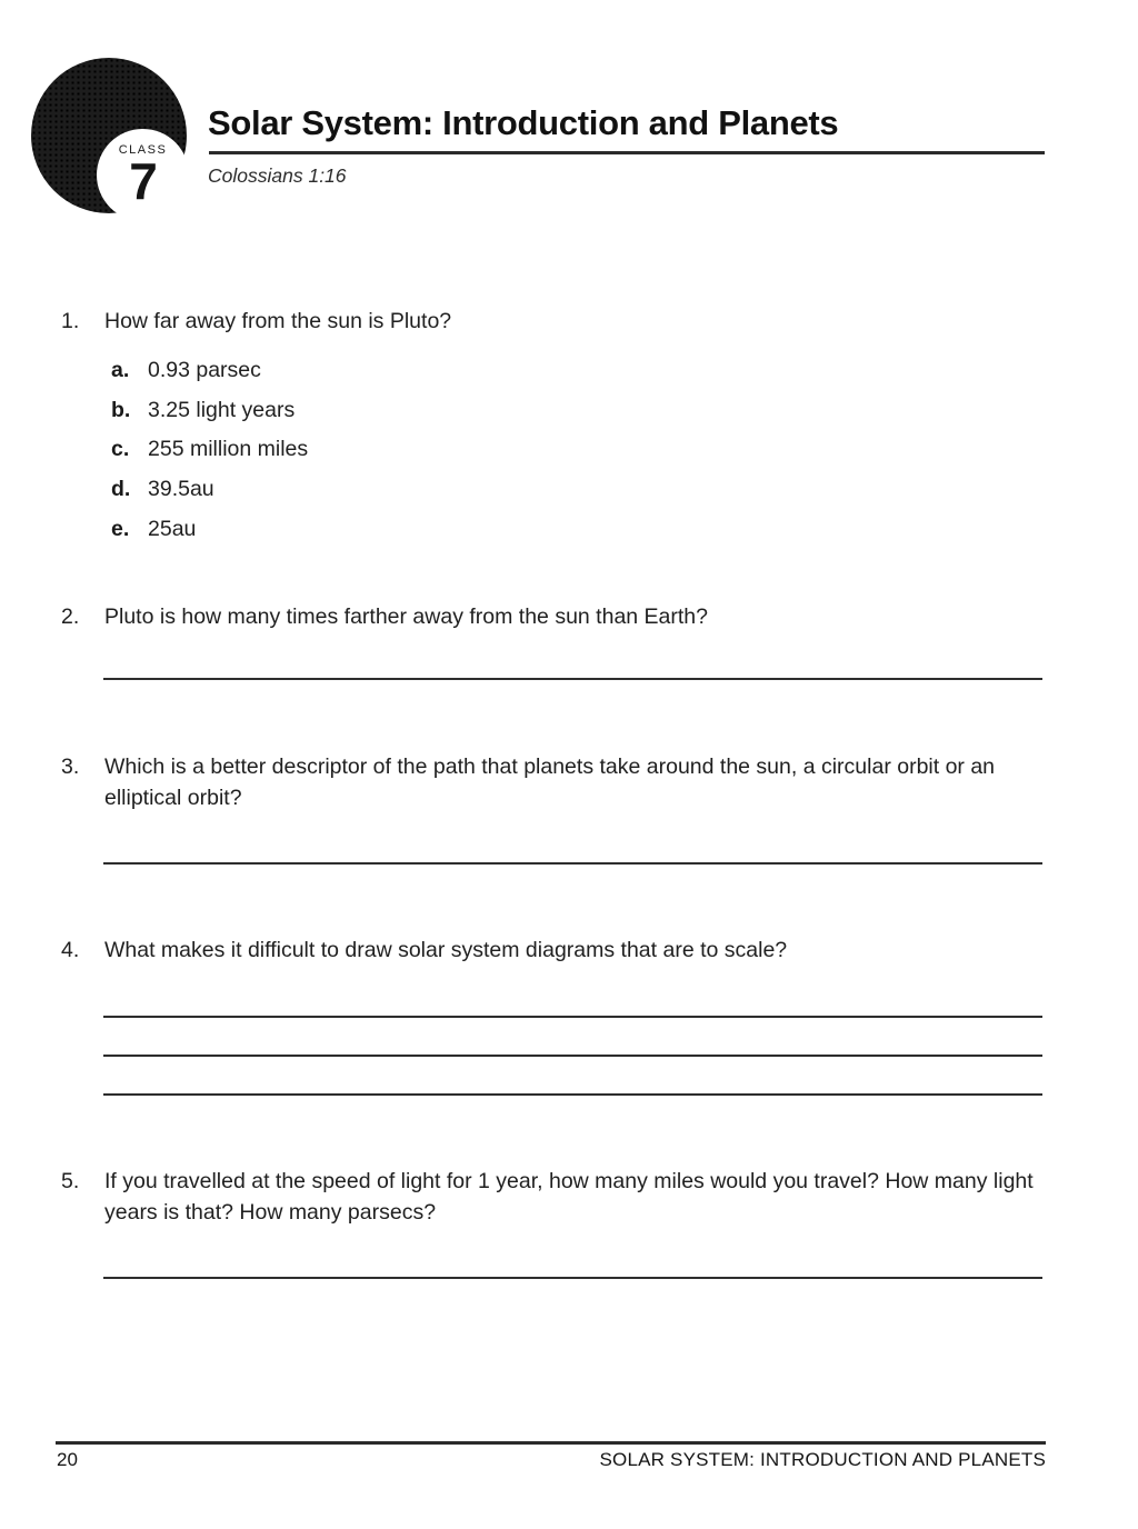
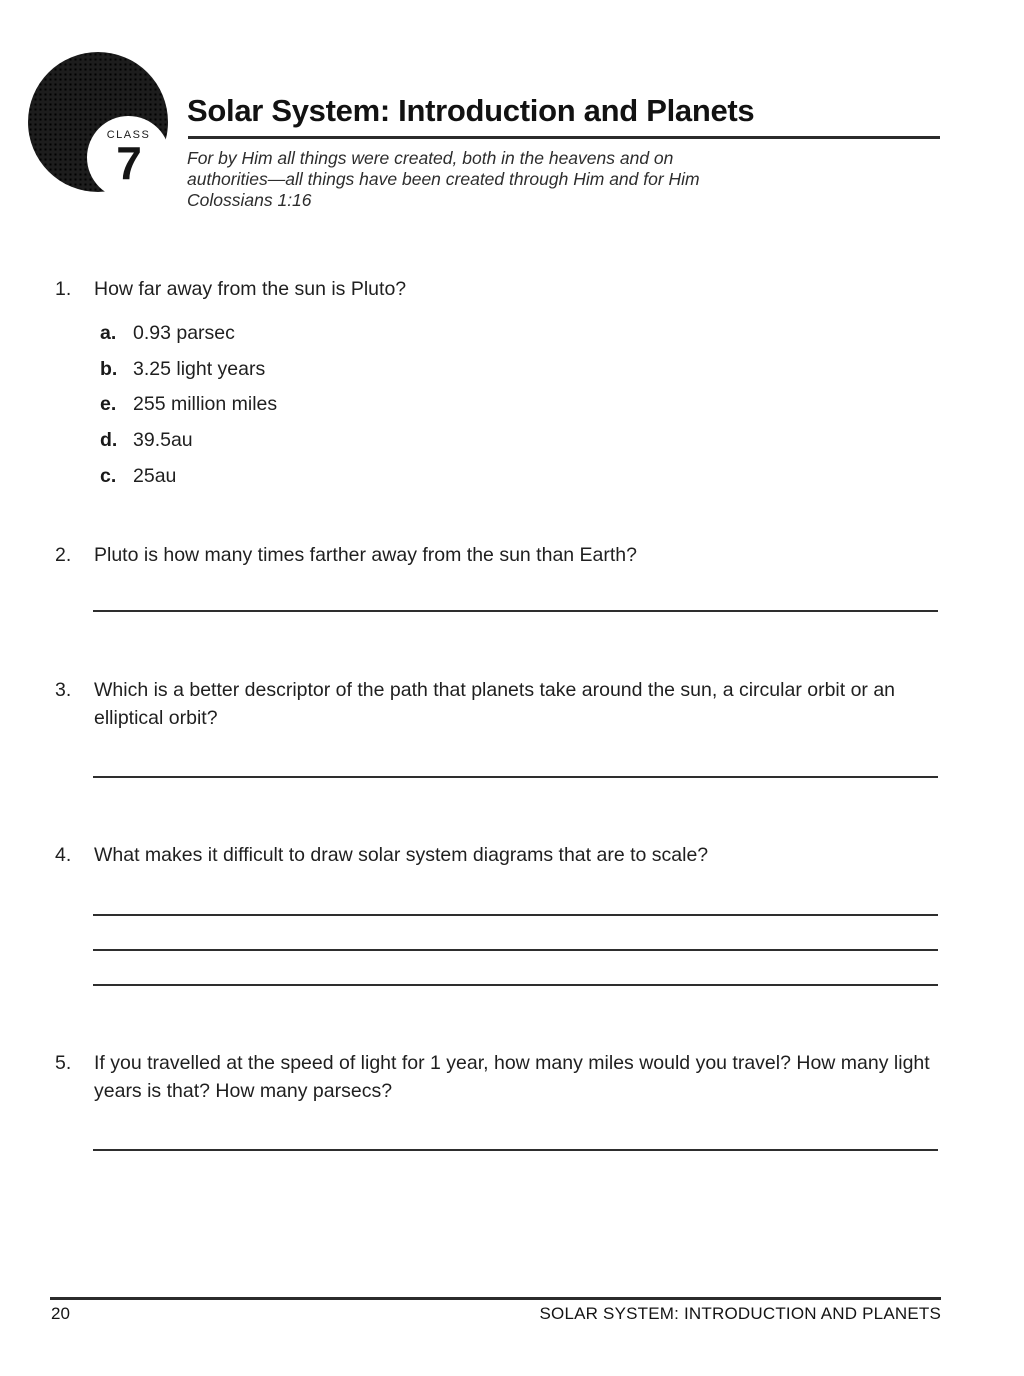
  CLASS
  7
  Solar System: Introduction and Planets
+ For by Him all things were created, both in the heavens and on
+ authorities—all things have been created through Him and for Him
  Colossians 1:16
  1.
  How far away from the sun is Pluto?
  a. 0.93 parsec
  b. 3.25 light years
- c. 255 million miles
+ e. 255 million miles
  d. 39.5au
- e. 25au
+ c. 25au
  2.
  Pluto is how many times farther away from the sun than Earth?
  3.
  Which is a better descriptor of the path that planets take around the sun, a circular orbit or an elliptical orbit?
  4.
  What makes it difficult to draw solar system diagrams that are to scale?
  5.
  If you travelled at the speed of light for 1 year, how many miles would you travel? How many light years is that? How many parsecs?
  20
  SOLAR SYSTEM: INTRODUCTION AND PLANETS
